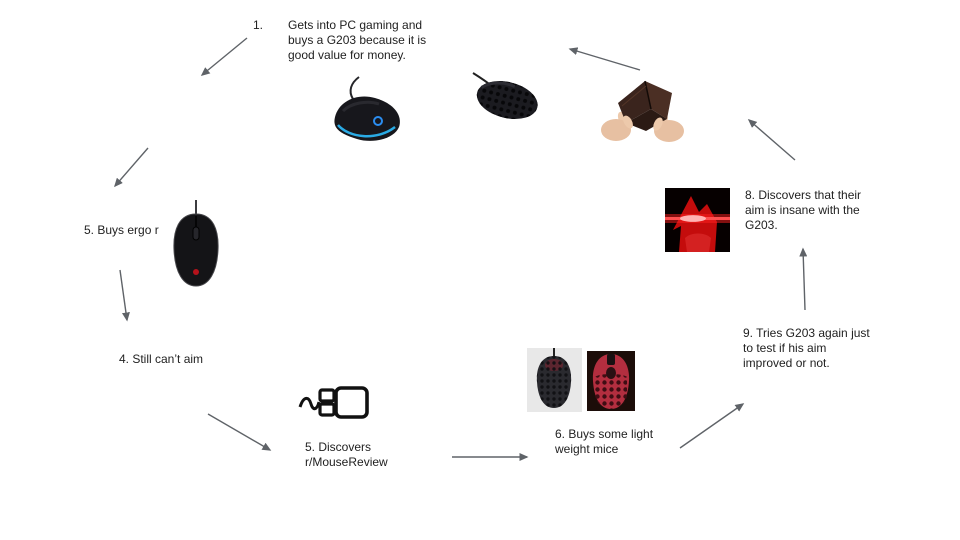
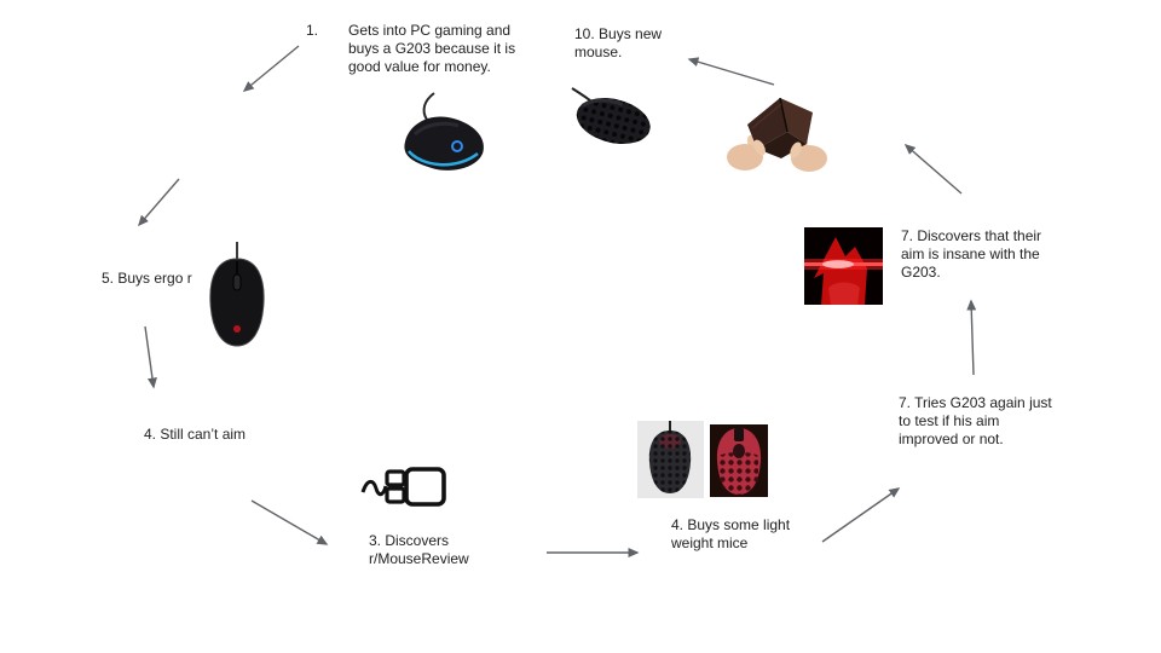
  1.
  Gets into PC gaming and buys a G203 because it is good value for money.
  5. Buys ergo r
  4. Still can’t aim
- 5. Discovers r/MouseReview
+ 3. Discovers r/MouseReview
- 6. Buys some light weight mice
+ 4. Buys some light weight mice
- 9. Tries G203 again just to test if his aim improved or not.
+ 7. Tries G203 again just to test if his aim improved or not.
- 8. Discovers that their aim is insane with the G203.
+ 7. Discovers that their aim is insane with the G203.
+ 10. Buys new mouse.
